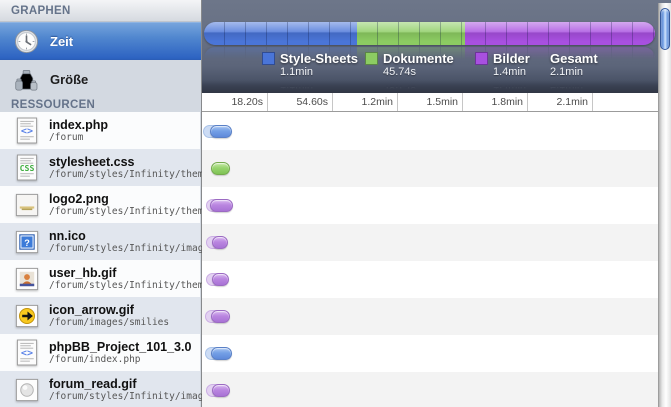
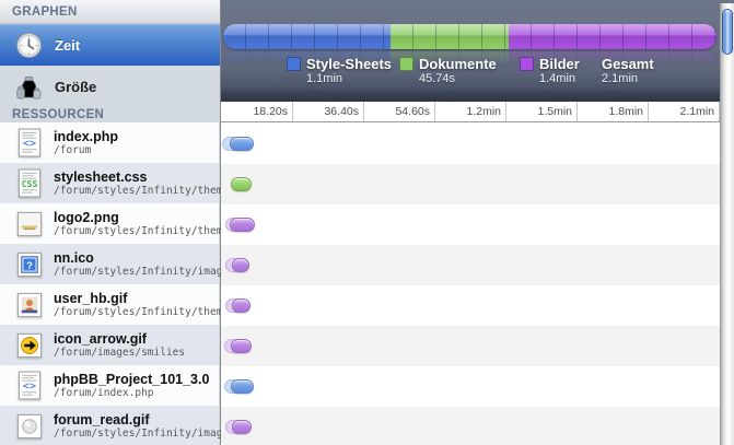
  GRAPHEN
  Zeit
  Größe
  RESSOURCEN
  <>
  index.php
  /forum
  CSS
  stylesheet.css
  /forum/styles/Infinity/them
  logo2.png
  /forum/styles/Infinity/them
  ?
  nn.ico
  /forum/styles/Infinity/imag
  user_hb.gif
  /forum/styles/Infinity/them
  icon_arrow.gif
  /forum/images/smilies
  <>
  phpBB_Project_101_3.0
  /forum/index.php
  forum_read.gif
  /forum/styles/Infinity/imag
  Style-Sheets
  1.1min
  Dokumente
  45.74s
  Bilder
  1.4min
  Gesamt
  2.1min
  18.20s
+ 36.40s
  54.60s
  1.2min
  1.5min
  1.8min
  2.1min
